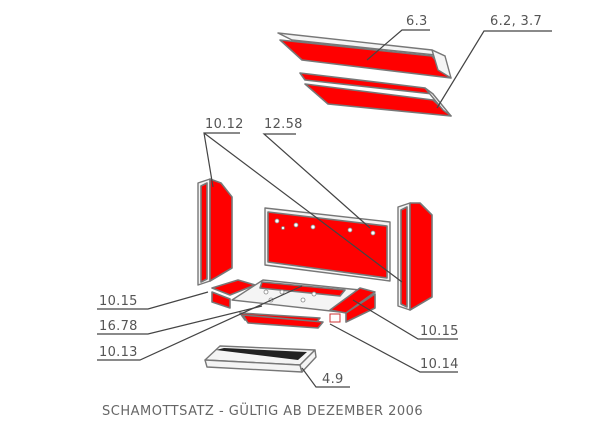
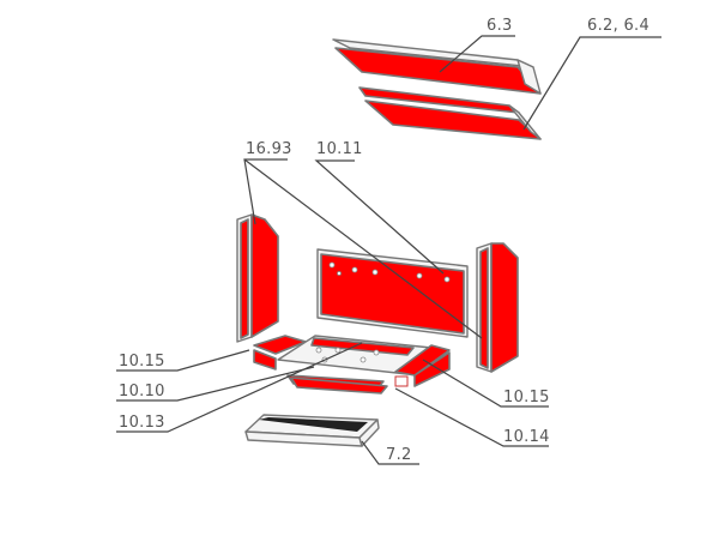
  6.3
- 6.2, 3.7
+ 6.2, 6.4
- 10.12
+ 16.93
- 12.58
+ 10.11
  10.15
- 16.78
+ 10.10
  10.13
  10.15
  10.14
- 4.9
+ 7.2
- SCHAMOTTSATZ - GÜLTIG AB DEZEMBER 2006
